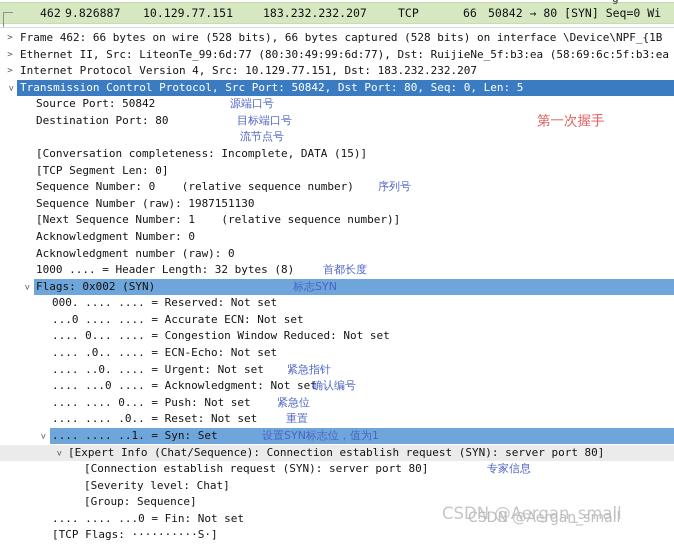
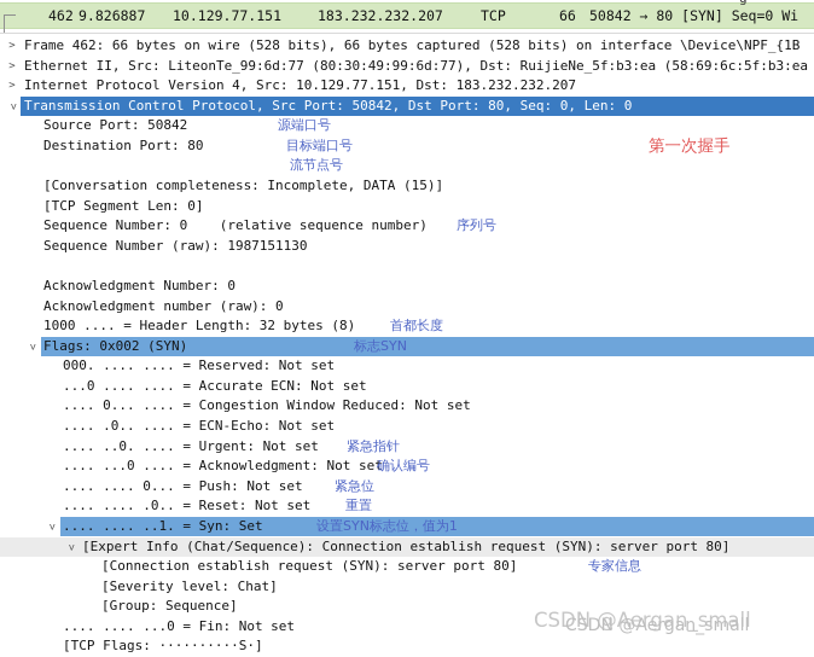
  462
  9.826887
  10.129.77.151
  183.232.232.207
  TCP
  66
  50842 → 80 [SYN] Seq=0 Wi
  >
  Frame 462: 66 bytes on wire (528 bits), 66 bytes captured (528 bits) on interface \Device\NPF_{1B
  >
  Ethernet II, Src: LiteonTe_99:6d:77 (80:30:49:99:6d:77), Dst: RuijieNe_5f:b3:ea (58:69:6c:5f:b3:ea
  >
  Internet Protocol Version 4, Src: 10.129.77.151, Dst: 183.232.232.207
- Transmission Control Protocol, Src Port: 50842, Dst Port: 80, Seq: 0, Len: 5
+ Transmission Control Protocol, Src Port: 50842, Dst Port: 80, Seq: 0, Len: 0
  Source Port: 50842
  源端口号
  Destination Port: 80
  目标端口号
  第一次握手
  流节点号
  [Conversation completeness: Incomplete, DATA (15)]
  [TCP Segment Len: 0]
  Sequence Number: 0 (relative sequence number)
  序列号
  Sequence Number (raw): 1987151130
- [Next Sequence Number: 1 (relative sequence number)]
  Acknowledgment Number: 0
  Acknowledgment number (raw): 0
  1000 .... = Header Length: 32 bytes (8)
  首都长度
  Flags: 0x002 (SYN)
  标志SYN
  000. .... .... = Reserved: Not set
  ...0 .... .... = Accurate ECN: Not set
  .... 0... .... = Congestion Window Reduced: Not set
  .... .0.. .... = ECN-Echo: Not set
  .... ..0. .... = Urgent: Not set
  紧急指针
  .... ...0 .... = Acknowledgment: Not set
  确认编号
  .... .... 0... = Push: Not set
  紧急位
  .... .... .0.. = Reset: Not set
  重置
  .... .... ..1. = Syn: Set
  设置SYN标志位，值为1
  [Expert Info (Chat/Sequence): Connection establish request (SYN): server port 80]
  [Connection establish request (SYN): server port 80]
  专家信息
  [Severity level: Chat]
  [Group: Sequence]
  .... .... ...0 = Fin: Not set
  [TCP Flags: ··········S·]
  CSDN @Aergan_small
  CSDN @Aergan_small
